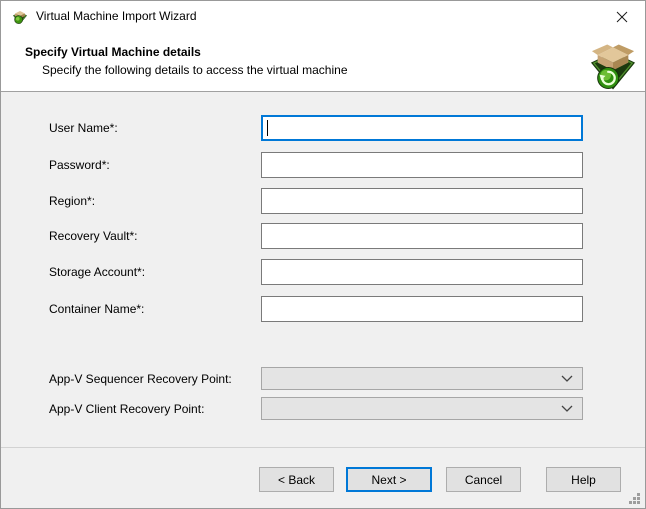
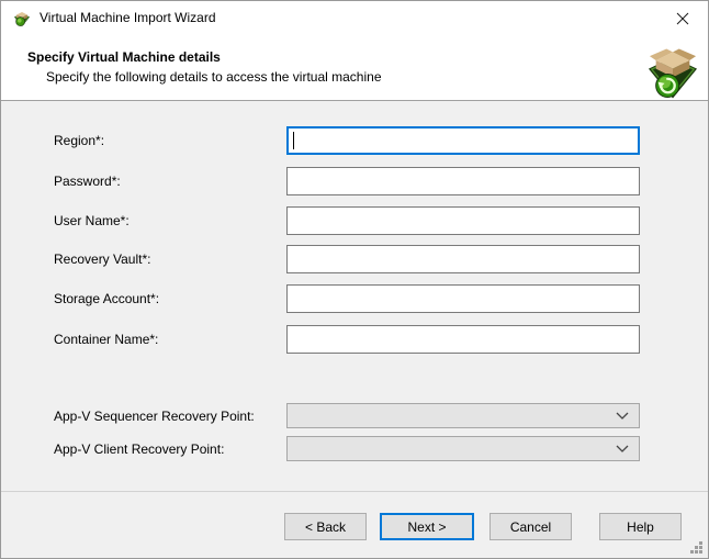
  Virtual Machine Import Wizard
  Specify Virtual Machine details
  Specify the following details to access the virtual machine
- User Name*:
+ Region*:
  Password*:
- Region*:
+ User Name*:
  Recovery Vault*:
  Storage Account*:
  Container Name*:
  App-V Sequencer Recovery Point:
  App-V Client Recovery Point:
  < Back
  Next >
  Cancel
  Help
